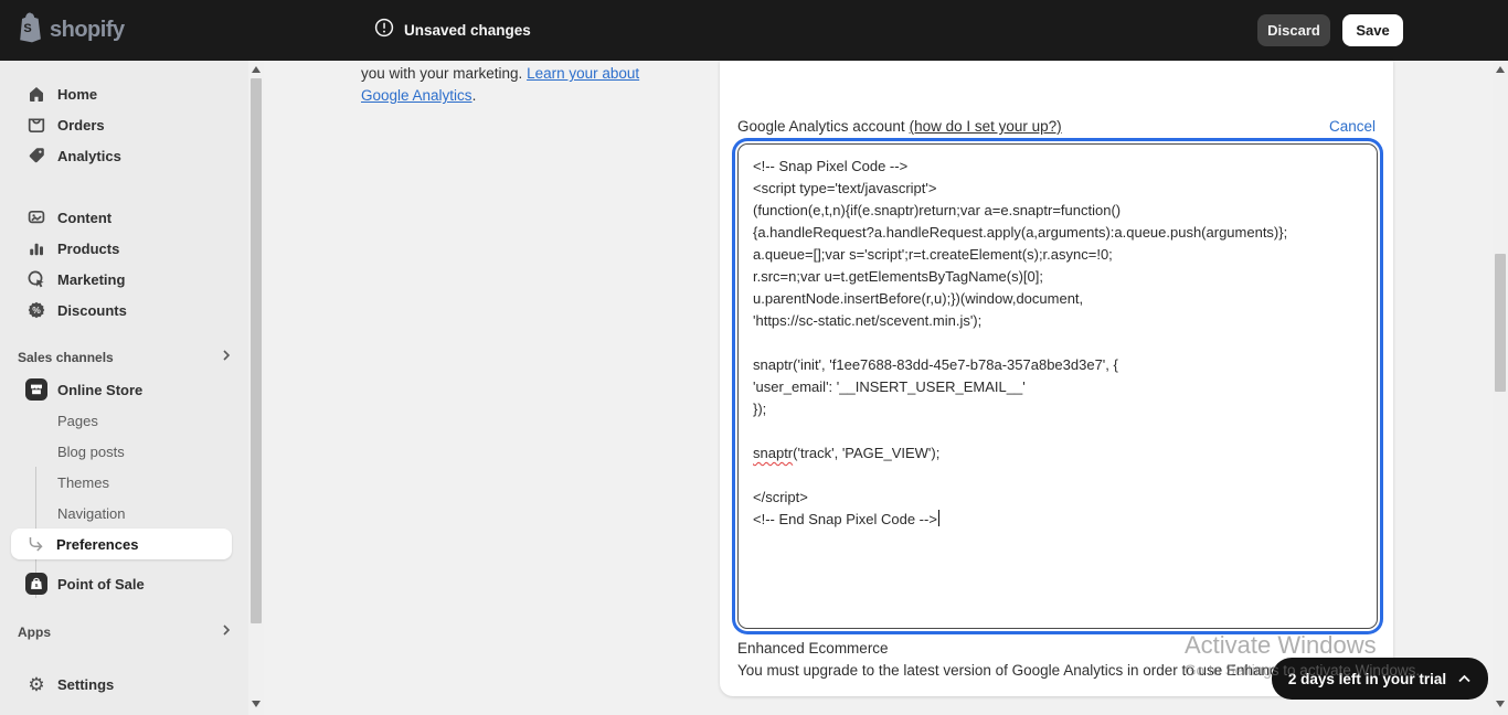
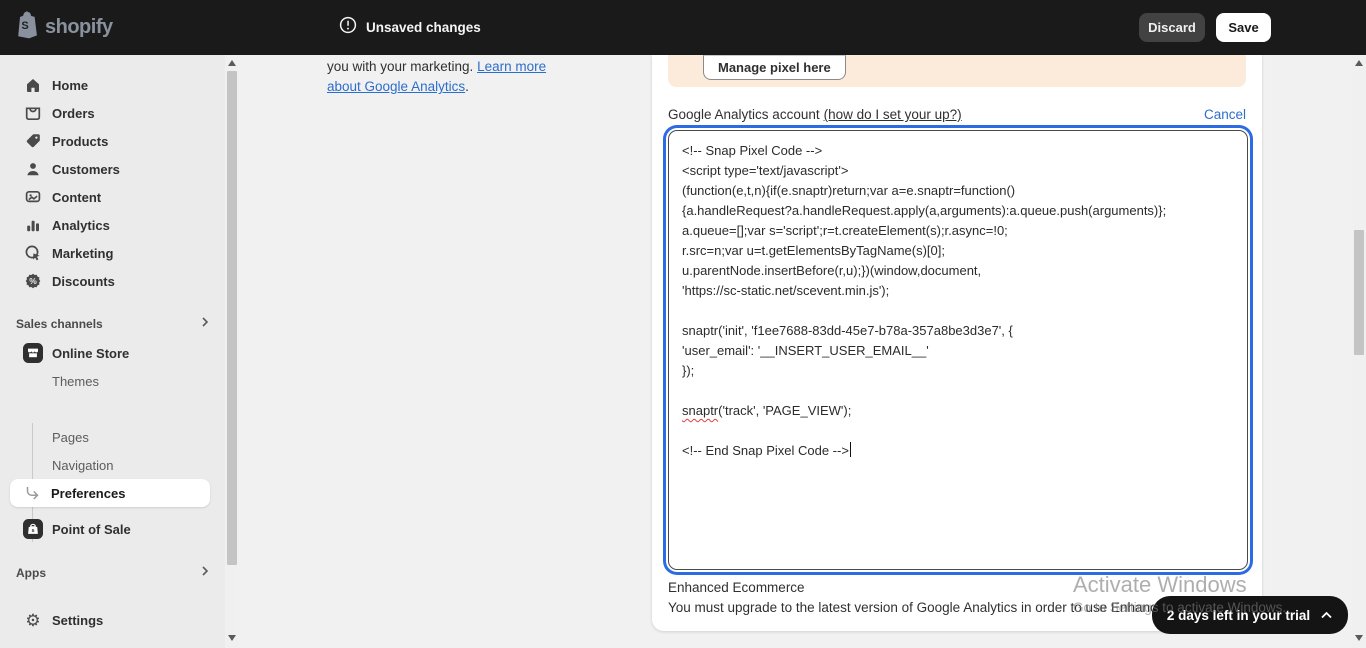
  S
  shopify
  Unsaved changes
  Discard
  Save
  Home
  Orders
- Analytics
+ Products
+ Customers
  Content
- Products
+ Analytics
  Marketing
  %
  Discounts
  Sales channels
  Online Store
- Pages
+ Themes
- Blog posts
- Themes
+ Pages
  Navigation
  Preferences
  Point of Sale
  Apps
  ⚙
  Settings
- you with your marketing. Learn your about Google Analytics.
+ you with your marketing. Learn more about Google Analytics.
+ Manage pixel here
  Google Analytics account (how do I set your up?)
  Cancel
  <!-- Snap Pixel Code -->
  <script type='text/javascript'>
  (function(e,t,n){if(e.snaptr)return;var a=e.snaptr=function()
  {a.handleRequest?a.handleRequest.apply(a,arguments):a.queue.push(arguments)};
  a.queue=[];var s='script';r=t.createElement(s);r.async=!0;
  r.src=n;var u=t.getElementsByTagName(s)[0];
  u.parentNode.insertBefore(r,u);})(window,document,
  'https://sc-static.net/scevent.min.js');
  snaptr('init', 'f1ee7688-83dd-45e7-b78a-357a8be3d3e7', {
  'user_email': '__INSERT_USER_EMAIL__'
  });
  snaptr('track', 'PAGE_VIEW');
- </script>
  <!-- End Snap Pixel Code -->
  Enhanced Ecommerce
  You must upgrade to the latest version of Google Analytics in order to use Enhan
  2 days left in your trial
  Activate Windows
  Go to Settings to activate Windows.
